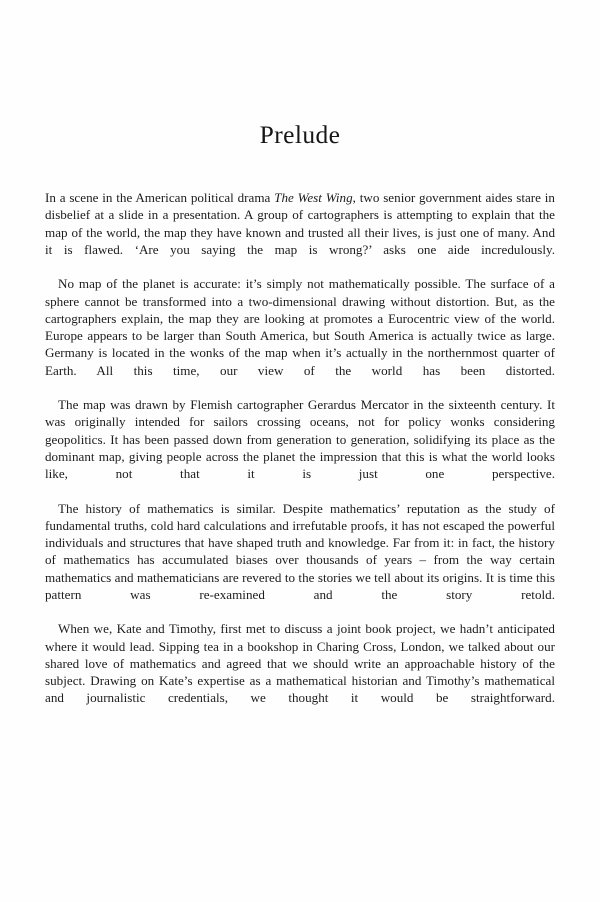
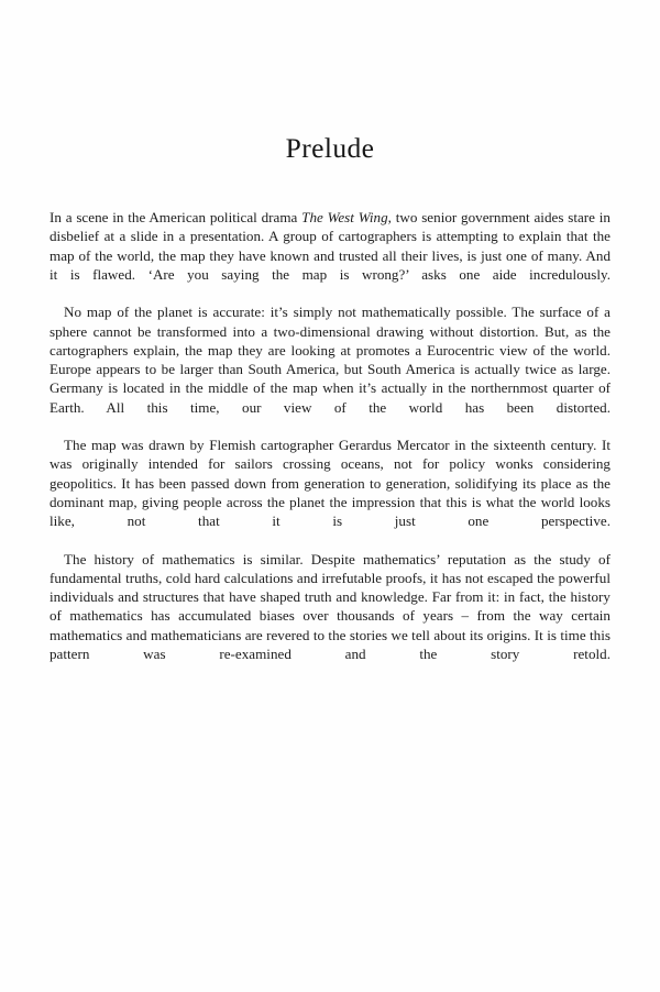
  Prelude
  In a scene in the American political drama The West Wing, two senior government aides stare in disbelief at a slide in a presentation. A group of cartographers is attempting to explain that the map of the world, the map they have known and trusted all their lives, is just one of many. And it is flawed. ‘Are you saying the map is wrong?’ asks one aide incredulously.
- No map of the planet is accurate: it’s simply not mathematically possible. The surface of a sphere cannot be transformed into a two-dimensional drawing without distortion. But, as the cartographers explain, the map they are looking at promotes a Eurocentric view of the world. Europe appears to be larger than South America, but South America is actually twice as large. Germany is located in the wonks of the map when it’s actually in the northernmost quarter of Earth. All this time, our view of the world has been distorted.
+ No map of the planet is accurate: it’s simply not mathematically possible. The surface of a sphere cannot be transformed into a two-dimensional drawing without distortion. But, as the cartographers explain, the map they are looking at promotes a Eurocentric view of the world. Europe appears to be larger than South America, but South America is actually twice as large. Germany is located in the middle of the map when it’s actually in the northernmost quarter of Earth. All this time, our view of the world has been distorted.
  The map was drawn by Flemish cartographer Gerardus Mercator in the sixteenth century. It was originally intended for sailors crossing oceans, not for policy wonks considering geopolitics. It has been passed down from generation to generation, solidifying its place as the dominant map, giving people across the planet the impression that this is what the world looks like, not that it is just one perspective.
  The history of mathematics is similar. Despite mathematics’ reputation as the study of fundamental truths, cold hard calculations and irrefutable proofs, it has not escaped the powerful individuals and structures that have shaped truth and knowledge. Far from it: in fact, the history of mathematics has accumulated biases over thousands of years – from the way certain mathematics and mathematicians are revered to the stories we tell about its origins. It is time this pattern was re-examined and the story retold.
- When we, Kate and Timothy, first met to discuss a joint book project, we hadn’t anticipated where it would lead. Sipping tea in a bookshop in Charing Cross, London, we talked about our shared love of mathematics and agreed that we should write an approachable history of the subject. Drawing on Kate’s expertise as a mathematical historian and Timothy’s mathematical and journalistic credentials, we thought it would be straightforward.
